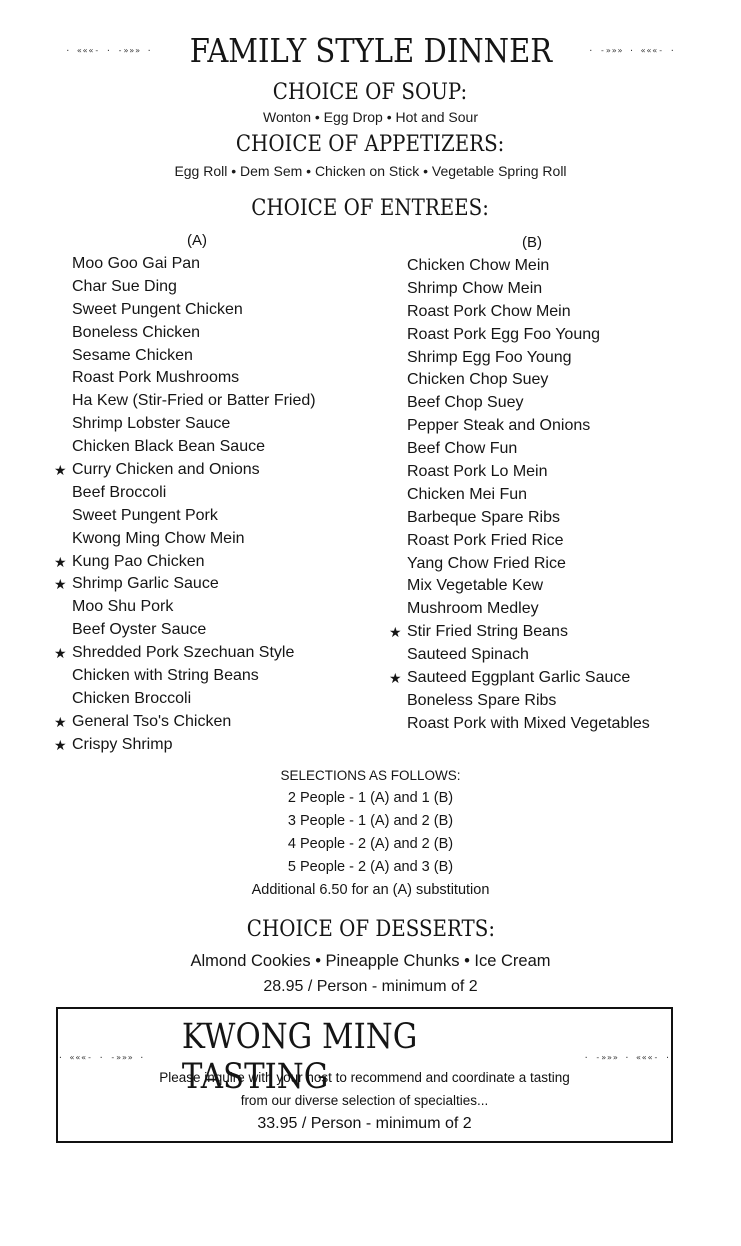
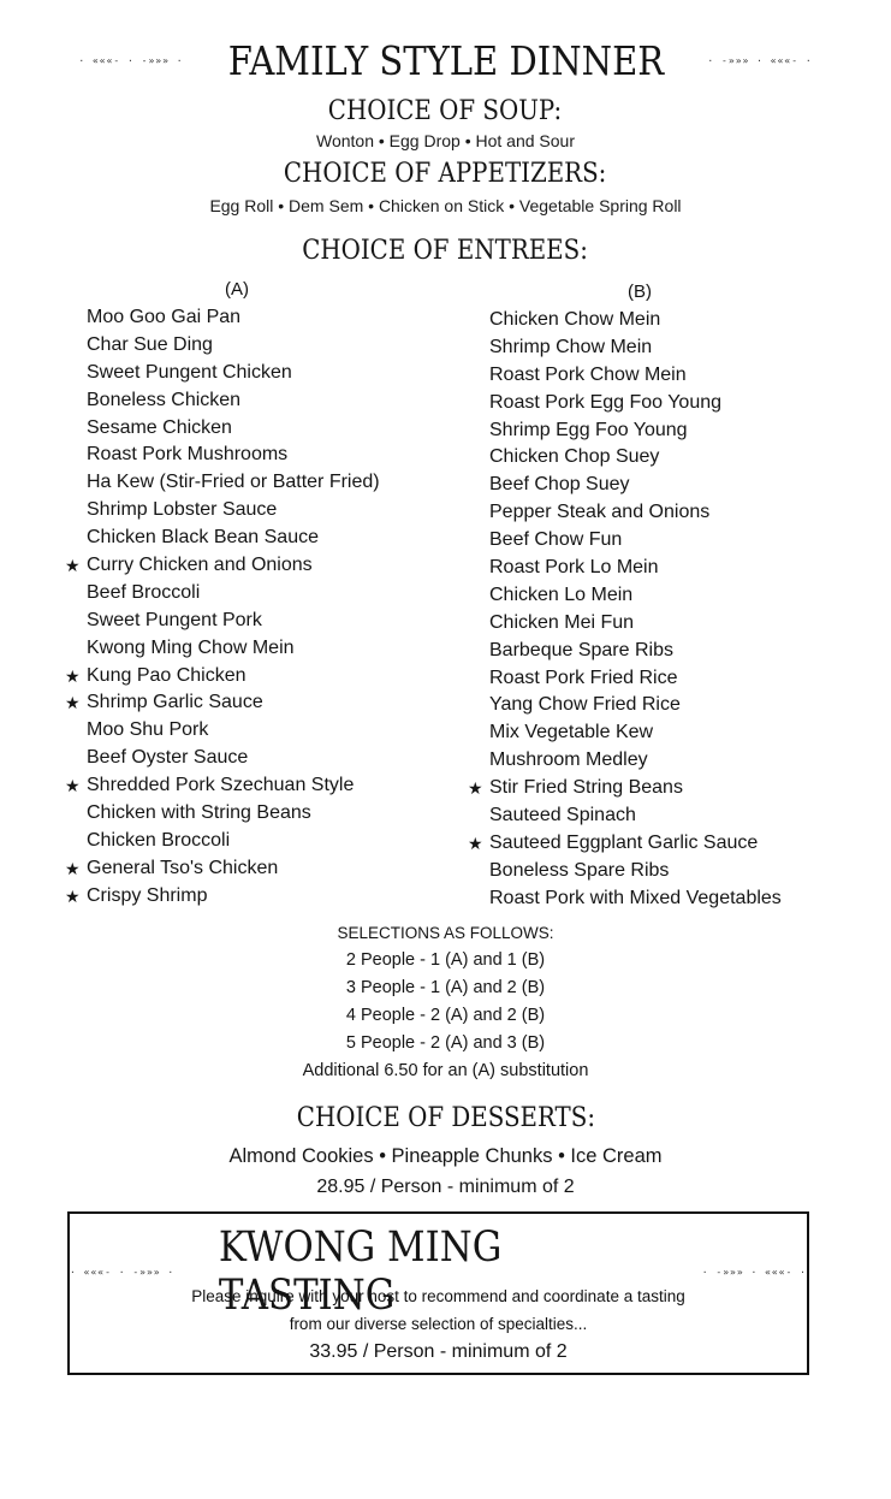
  sirved
  · «««- · -»»» ·
  FAMILY STYLE DINNER
  · -»»» · «««- ·
  CHOICE OF SOUP:
  Wonton • Egg Drop • Hot and Sour
  CHOICE OF APPETIZERS:
  Egg Roll • Dem Sem • Chicken on Stick • Vegetable Spring Roll
  CHOICE OF ENTREES:
  (A)
  (B)
  Moo Goo Gai Pan
  Char Sue Ding
  Sweet Pungent Chicken
  Boneless Chicken
  Sesame Chicken
  Roast Pork Mushrooms
  Ha Kew (Stir-Fried or Batter Fried)
  Shrimp Lobster Sauce
  Chicken Black Bean Sauce
  ★
  Curry Chicken and Onions
  Beef Broccoli
  Sweet Pungent Pork
  Kwong Ming Chow Mein
  ★
  Kung Pao Chicken
  ★
  Shrimp Garlic Sauce
  Moo Shu Pork
  Beef Oyster Sauce
  ★
  Shredded Pork Szechuan Style
  Chicken with String Beans
  Chicken Broccoli
  ★
  General Tso's Chicken
  ★
  Crispy Shrimp
  Chicken Chow Mein
  Shrimp Chow Mein
  Roast Pork Chow Mein
  Roast Pork Egg Foo Young
  Shrimp Egg Foo Young
  Chicken Chop Suey
  Beef Chop Suey
  Pepper Steak and Onions
  Beef Chow Fun
  Roast Pork Lo Mein
+ Chicken Lo Mein
  Chicken Mei Fun
  Barbeque Spare Ribs
  Roast Pork Fried Rice
  Yang Chow Fried Rice
  Mix Vegetable Kew
  Mushroom Medley
  ★
  Stir Fried String Beans
  Sauteed Spinach
  ★
  Sauteed Eggplant Garlic Sauce
  Boneless Spare Ribs
  Roast Pork with Mixed Vegetables
  SELECTIONS AS FOLLOWS:
  2 People - 1 (A) and 1 (B)
  3 People - 1 (A) and 2 (B)
  4 People - 2 (A) and 2 (B)
  5 People - 2 (A) and 3 (B)
  Additional 6.50 for an (A) substitution
  CHOICE OF DESSERTS:
  Almond Cookies • Pineapple Chunks • Ice Cream
  28.95 / Person - minimum of 2
  · «««- · -»»» ·
  KWONG MING TASTING
  · -»»» · «««- ·
  Please inquire with your host to recommend and coordinate a tasting
  from our diverse selection of specialties...
  33.95 / Person - minimum of 2
